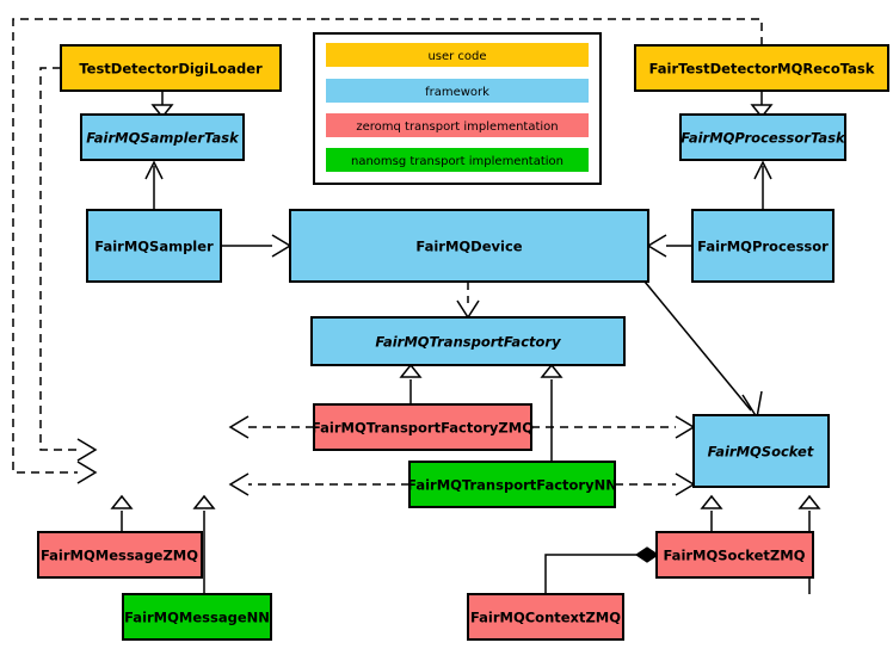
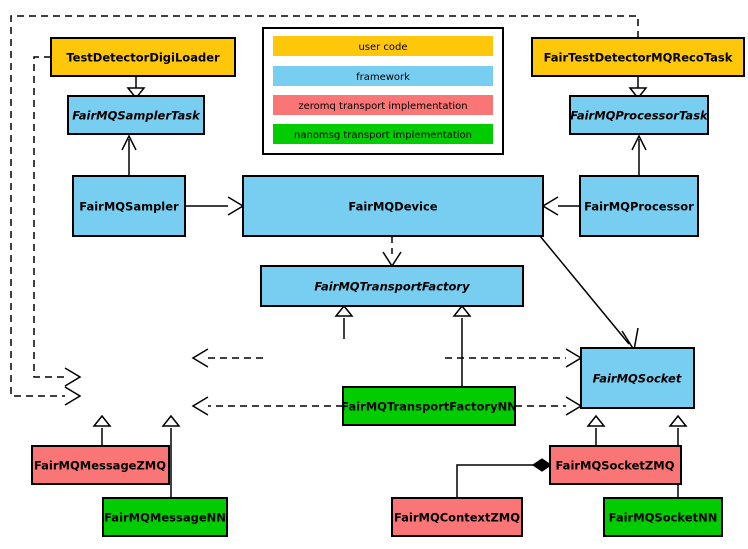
  TestDetectorDigiLoader
  FairTestDetectorMQRecoTask
  FairMQSamplerTask
  FairMQProcessorTask
  FairMQSampler
  FairMQDevice
  FairMQProcessor
  FairMQTransportFactory
- FairMQTransportFactoryZMQ
  FairMQTransportFactoryNN
  FairMQSocket
  FairMQMessageZMQ
  FairMQMessageNN
  FairMQSocketZMQ
+ FairMQSocketNN
  FairMQContextZMQ
  user code
  framework
  zeromq transport implementation
  nanomsg transport implementation
